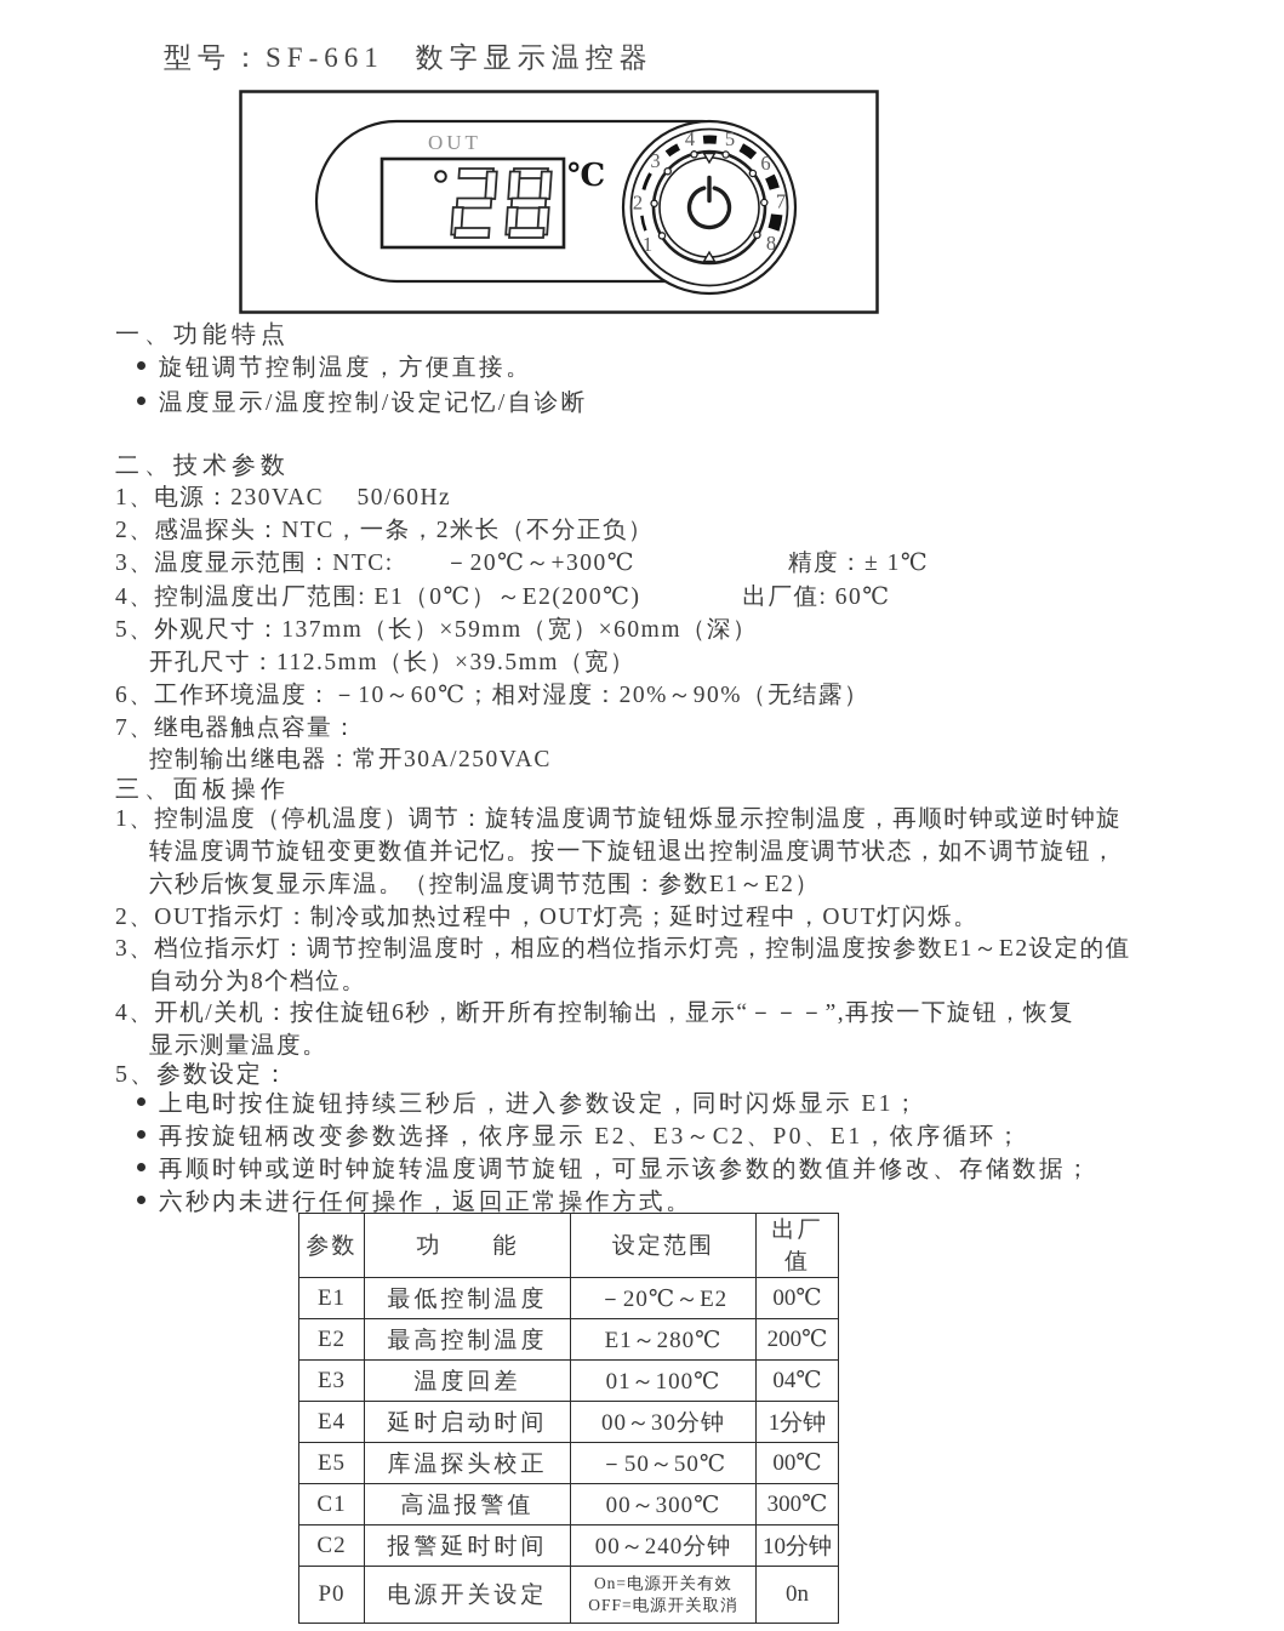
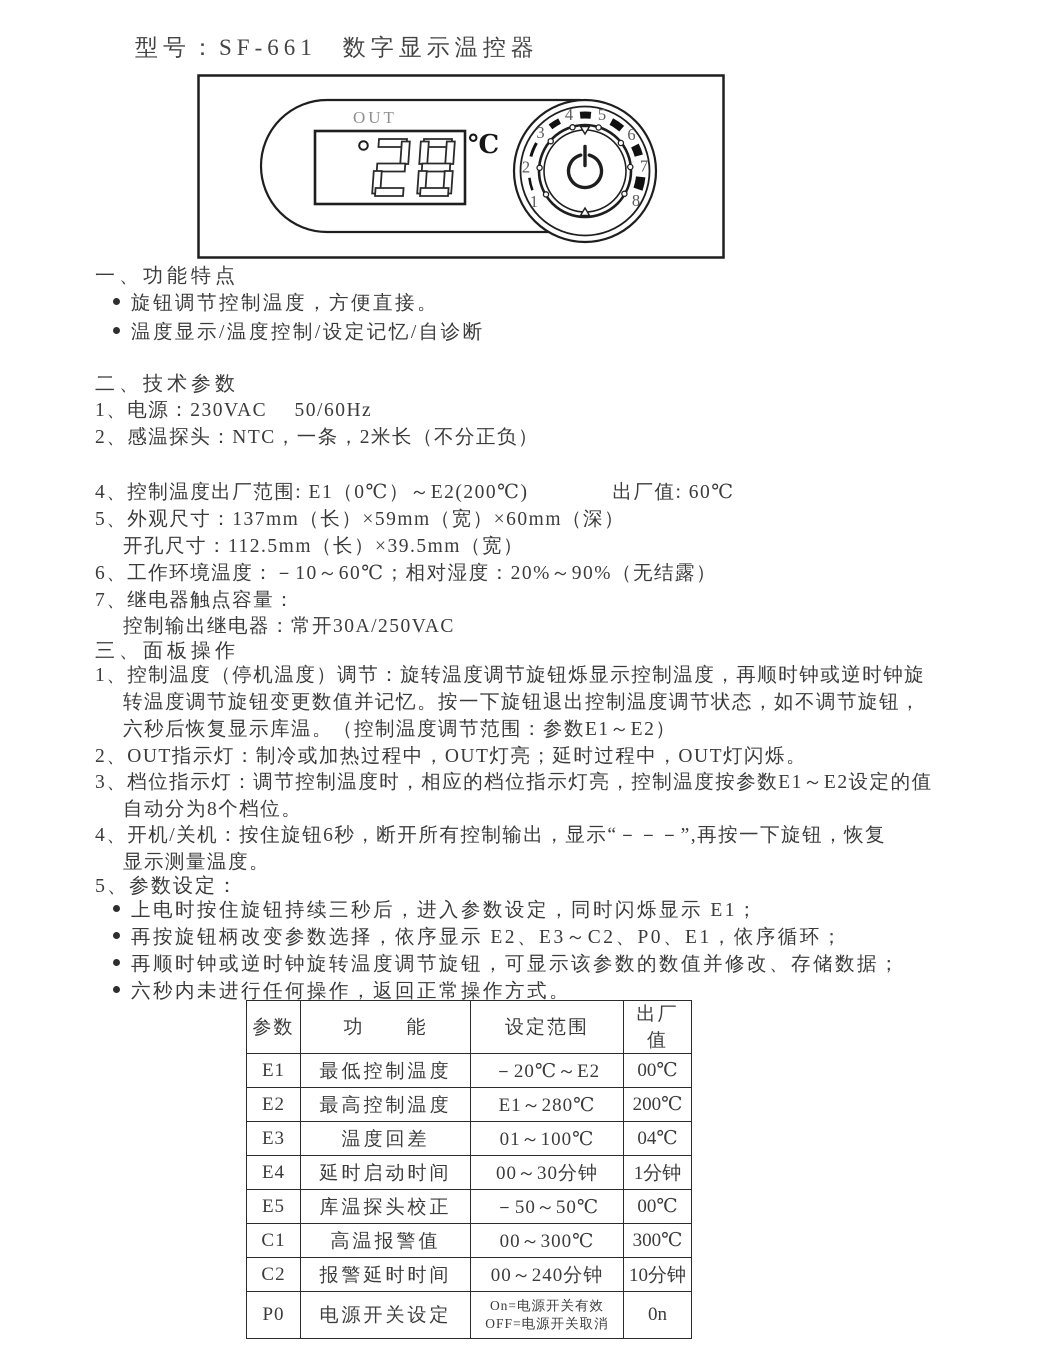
  型号：SF-661 数字显示温控器
  OUT
  ℃
  1
  2
  3
  4
  5
  6
  7
  8
  一、功能特点
  旋钮调节控制温度，方便直接。
  温度显示/温度控制/设定记忆/自诊断
  二、技术参数
  1、电源：230VAC 50/60Hz
  2、感温探头：NTC，一条，2米长（不分正负）
- 3、温度显示范围：NTC: －20℃～+300℃ 精度：± 1℃
  4、控制温度出厂范围: E1（0℃）～E2(200℃) 出厂值: 60℃
  5、外观尺寸：137mm（长）×59mm（宽）×60mm（深）
  开孔尺寸：112.5mm（长）×39.5mm（宽）
  6、工作环境温度：－10～60℃；相对湿度：20%～90%（无结露）
  7、继电器触点容量：
  控制输出继电器：常开30A/250VAC
  三、面板操作
  1、控制温度（停机温度）调节：旋转温度调节旋钮烁显示控制温度，再顺时钟或逆时钟旋
  转温度调节旋钮变更数值并记忆。按一下旋钮退出控制温度调节状态，如不调节旋钮，
  六秒后恢复显示库温。（控制温度调节范围：参数E1～E2）
  2、OUT指示灯：制冷或加热过程中，OUT灯亮；延时过程中，OUT灯闪烁。
  3、档位指示灯：调节控制温度时，相应的档位指示灯亮，控制温度按参数E1～E2设定的值
  自动分为8个档位。
  4、开机/关机：按住旋钮6秒，断开所有控制输出，显示“－－－”,再按一下旋钮，恢复
  显示测量温度。
  5、参数设定：
  上电时按住旋钮持续三秒后，进入参数设定，同时闪烁显示 E1；
  再按旋钮柄改变参数选择，依序显示 E2、E3～C2、P0、E1，依序循环；
  再顺时钟或逆时钟旋转温度调节旋钮，可显示该参数的数值并修改、存储数据；
  六秒内未进行任何操作，返回正常操作方式。
  参数	功 能	设定范围	出厂值
  E1	最低控制温度	－20℃～E2	00℃
  E2	最高控制温度	E1～280℃	200℃
  E3	温度回差	01～100℃	04℃
  E4	延时启动时间	00～30分钟	1分钟
  E5	库温探头校正	－50～50℃	00℃
  C1	高温报警值	00～300℃	300℃
  C2	报警延时时间	00～240分钟	10分钟
  P0	电源开关设定	On=电源开关有效 OFF=电源开关取消	0n
